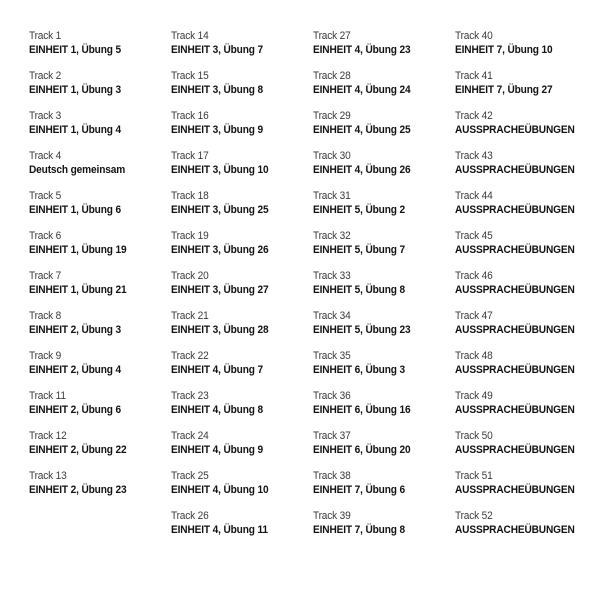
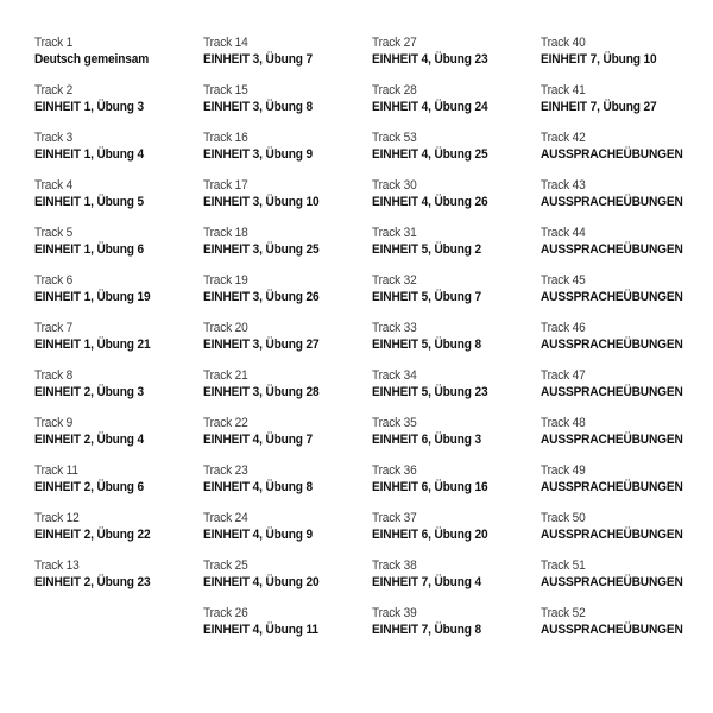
  Track 1
- EINHEIT 1, Übung 5
+ Deutsch gemeinsam
  Track 2
  EINHEIT 1, Übung 3
  Track 3
  EINHEIT 1, Übung 4
  Track 4
- Deutsch gemeinsam
+ EINHEIT 1, Übung 5
  Track 5
  EINHEIT 1, Übung 6
  Track 6
  EINHEIT 1, Übung 19
  Track 7
  EINHEIT 1, Übung 21
  Track 8
  EINHEIT 2, Übung 3
  Track 9
  EINHEIT 2, Übung 4
  Track 11
  EINHEIT 2, Übung 6
  Track 12
  EINHEIT 2, Übung 22
  Track 13
  EINHEIT 2, Übung 23
  Track 14
  EINHEIT 3, Übung 7
  Track 15
  EINHEIT 3, Übung 8
  Track 16
  EINHEIT 3, Übung 9
  Track 17
  EINHEIT 3, Übung 10
  Track 18
  EINHEIT 3, Übung 25
  Track 19
  EINHEIT 3, Übung 26
  Track 20
  EINHEIT 3, Übung 27
  Track 21
  EINHEIT 3, Übung 28
  Track 22
  EINHEIT 4, Übung 7
  Track 23
  EINHEIT 4, Übung 8
  Track 24
  EINHEIT 4, Übung 9
  Track 25
- EINHEIT 4, Übung 10
+ EINHEIT 4, Übung 20
  Track 26
  EINHEIT 4, Übung 11
  Track 27
  EINHEIT 4, Übung 23
  Track 28
  EINHEIT 4, Übung 24
- Track 29
+ Track 53
  EINHEIT 4, Übung 25
  Track 30
  EINHEIT 4, Übung 26
  Track 31
  EINHEIT 5, Übung 2
  Track 32
  EINHEIT 5, Übung 7
  Track 33
  EINHEIT 5, Übung 8
  Track 34
  EINHEIT 5, Übung 23
  Track 35
  EINHEIT 6, Übung 3
  Track 36
  EINHEIT 6, Übung 16
  Track 37
  EINHEIT 6, Übung 20
  Track 38
- EINHEIT 7, Übung 6
+ EINHEIT 7, Übung 4
  Track 39
  EINHEIT 7, Übung 8
  Track 40
  EINHEIT 7, Übung 10
  Track 41
  EINHEIT 7, Übung 27
  Track 42
  AUSSPRACHEÜBUNGEN
  Track 43
  AUSSPRACHEÜBUNGEN
  Track 44
  AUSSPRACHEÜBUNGEN
  Track 45
  AUSSPRACHEÜBUNGEN
  Track 46
  AUSSPRACHEÜBUNGEN
  Track 47
  AUSSPRACHEÜBUNGEN
  Track 48
  AUSSPRACHEÜBUNGEN
  Track 49
  AUSSPRACHEÜBUNGEN
  Track 50
  AUSSPRACHEÜBUNGEN
  Track 51
  AUSSPRACHEÜBUNGEN
  Track 52
  AUSSPRACHEÜBUNGEN
